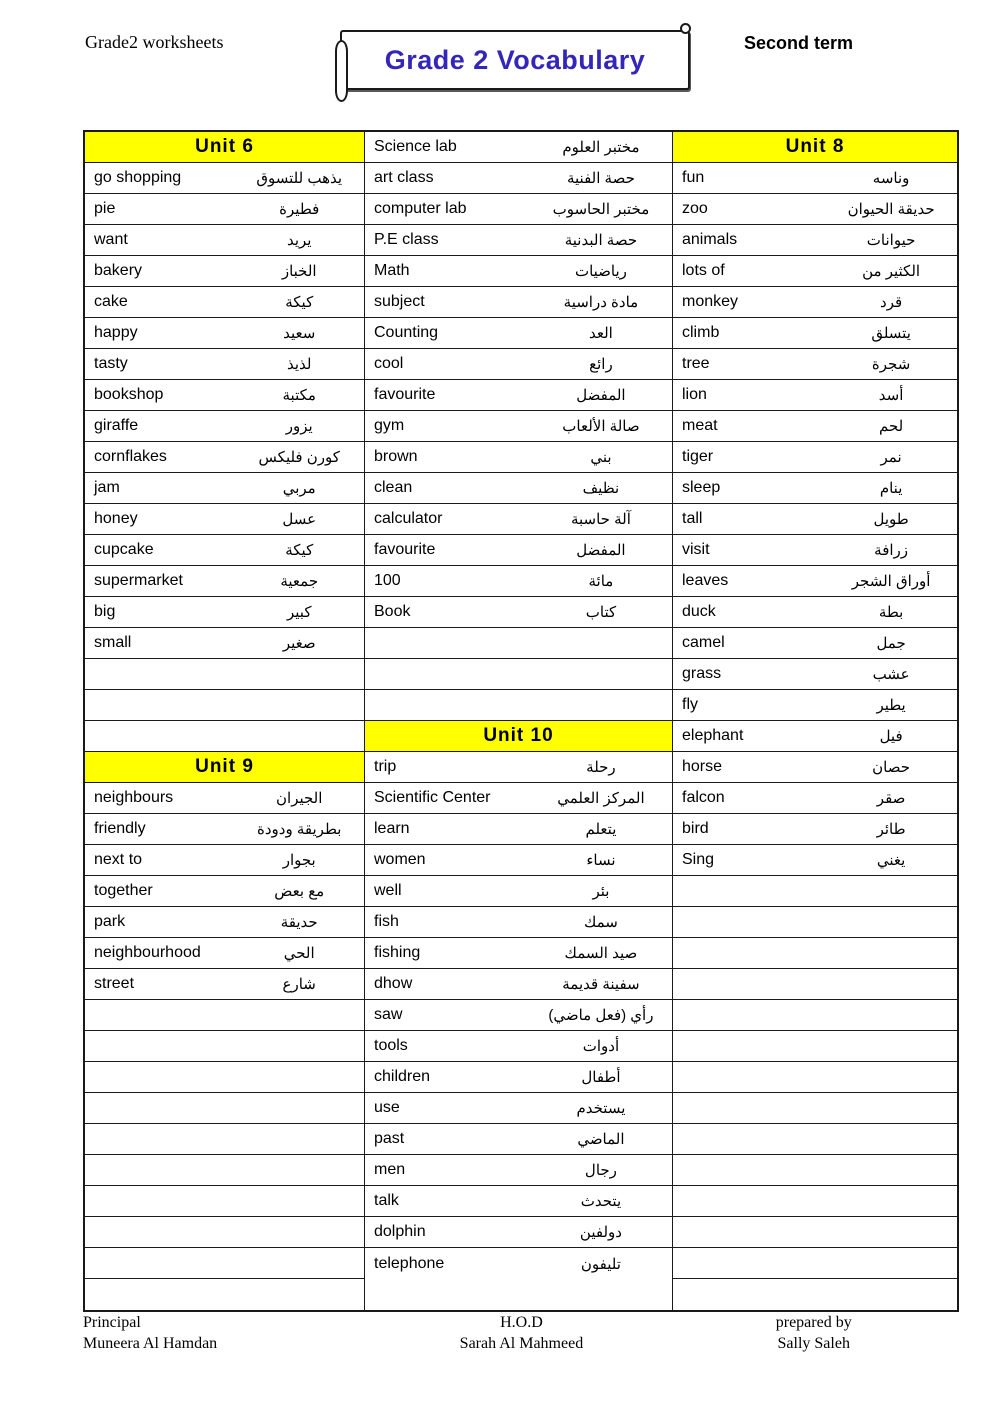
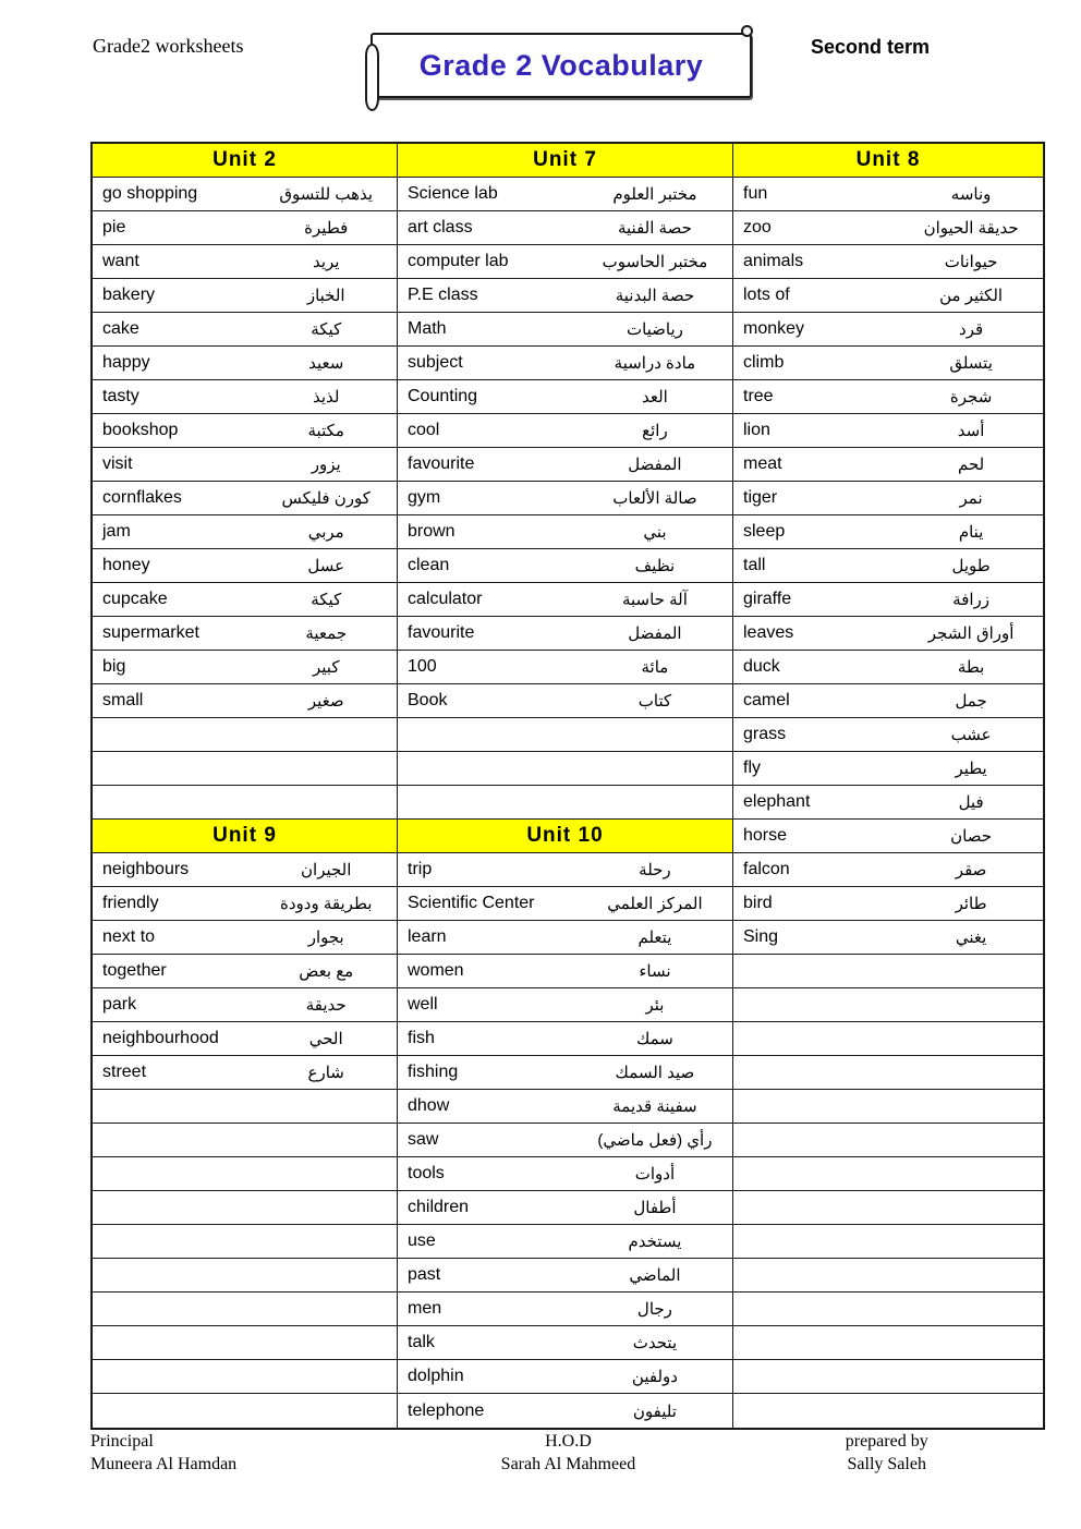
  Grade2 worksheets
  Grade 2 Vocabulary
  Second term
- Unit 6
+ Unit 2
  go shopping
  يذهب للتسوق
  pie
  فطيرة
  want
  يريد
  bakery
  الخباز
  cake
  كيكة
  happy
  سعيد
  tasty
  لذيذ
  bookshop
  مكتبة
- giraffe
+ visit
  يزور
  cornflakes
  كورن فليكس
  jam
  مربي
  honey
  عسل
  cupcake
  كيكة
  supermarket
  جمعية
  big
  كبير
  small
  صغير
  Unit 9
  neighbours
  الجيران
  friendly
  بطريقة ودودة
  next to
  بجوار
  together
  مع بعض
  park
  حديقة
  neighbourhood
  الحي
  street
  شارع
+ Unit 7
  Science lab
  مختبر العلوم
  art class
  حصة الفنية
  computer lab
  مختبر الحاسوب
  P.E class
  حصة البدنية
  Math
  رياضيات
  subject
  مادة دراسية
  Counting
  العد
  cool
  رائع
  favourite
  المفضل
  gym
  صالة الألعاب
  brown
  بني
  clean
  نظيف
  calculator
  آلة حاسبة
  favourite
  المفضل
  100
  مائة
  Book
  كتاب
  Unit 10
  trip
  رحلة
  Scientific Center
  المركز العلمي
  learn
  يتعلم
  women
  نساء
  well
  بئر
  fish
  سمك
  fishing
  صيد السمك
  dhow
  سفينة قديمة
  saw
  رأي (فعل ماضي)
  tools
  أدوات
  children
  أطفال
  use
  يستخدم
  past
  الماضي
  men
  رجال
  talk
  يتحدث
  dolphin
  دولفين
  telephone
  تليفون
  Unit 8
  fun
  وناسه
  zoo
  حديقة الحيوان
  animals
  حيوانات
  lots of
  الكثير من
  monkey
  قرد
  climb
  يتسلق
  tree
  شجرة
  lion
  أسد
  meat
  لحم
  tiger
  نمر
  sleep
  ينام
  tall
  طويل
- visit
+ giraffe
  زرافة
  leaves
  أوراق الشجر
  duck
  بطة
  camel
  جمل
  grass
  عشب
  fly
  يطير
  elephant
  فيل
  horse
  حصان
  falcon
  صقر
  bird
  طائر
  Sing
  يغني
  Principal
  Muneera Al Hamdan
  H.O.D
  Sarah Al Mahmeed
  prepared by
  Sally Saleh
